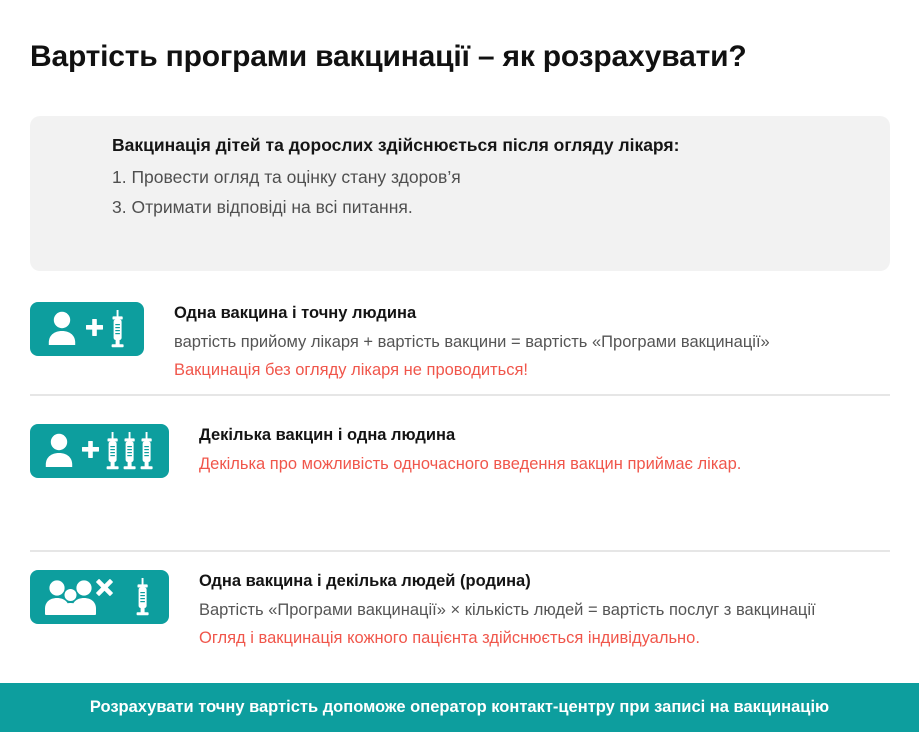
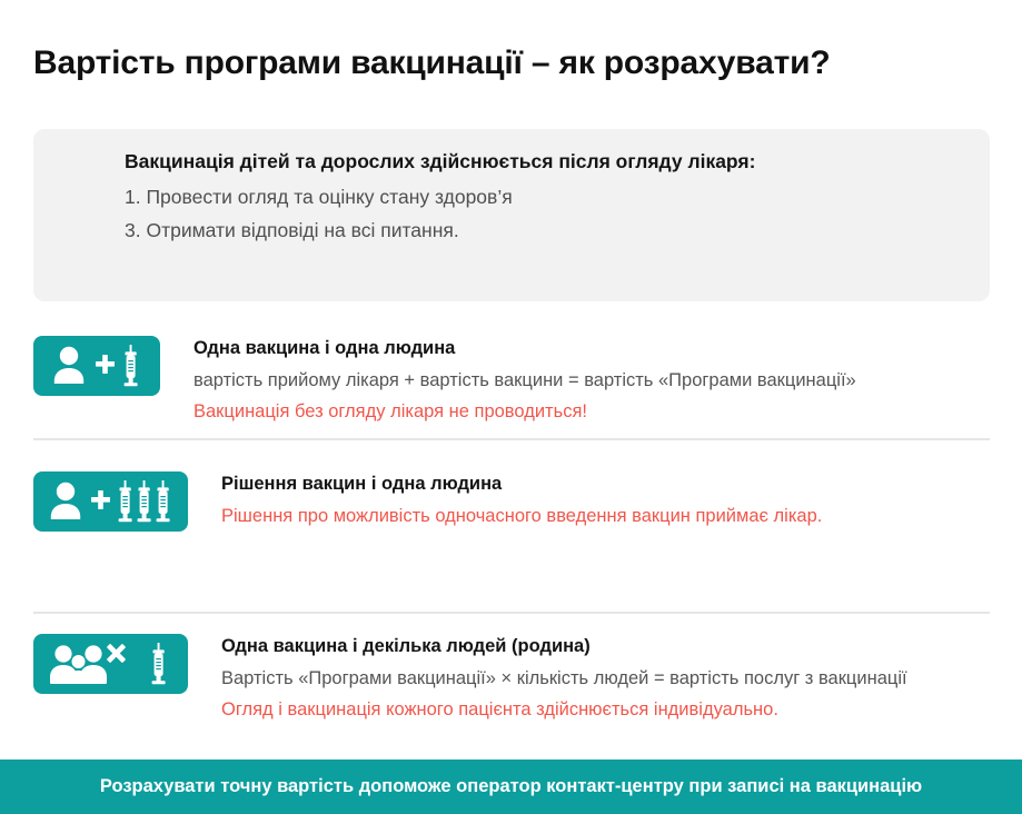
  Вартість програми вакцинації – як розрахувати?
  Вакцинація дітей та дорослих здійснюється після огляду лікаря:
  1. Провести огляд та оцінку стану здоров’я
  3. Отримати відповіді на всі питання.
- Одна вакцина і точну людина
+ Одна вакцина і одна людина
  вартість прийому лікаря + вартість вакцини = вартість «Програми вакцинації»
  Вакцинація без огляду лікаря не проводиться!
- Декілька вакцин і одна людина
+ Рішення вакцин і одна людина
- Декілька про можливість одночасного введення вакцин приймає лікар.
+ Рішення про можливість одночасного введення вакцин приймає лікар.
  Одна вакцина і декілька людей (родина)
  Вартість «Програми вакцинації» × кількість людей = вартість послуг з вакцинації
  Огляд і вакцинація кожного пацієнта здійснюється індивідуально.
  Розрахувати точну вартість допоможе оператор контакт-центру при записі на вакцинацію
